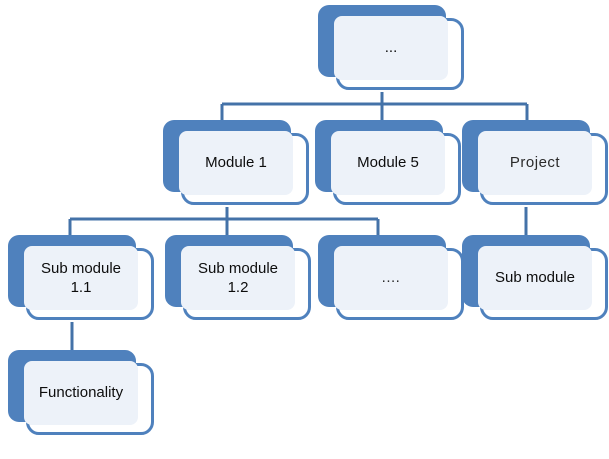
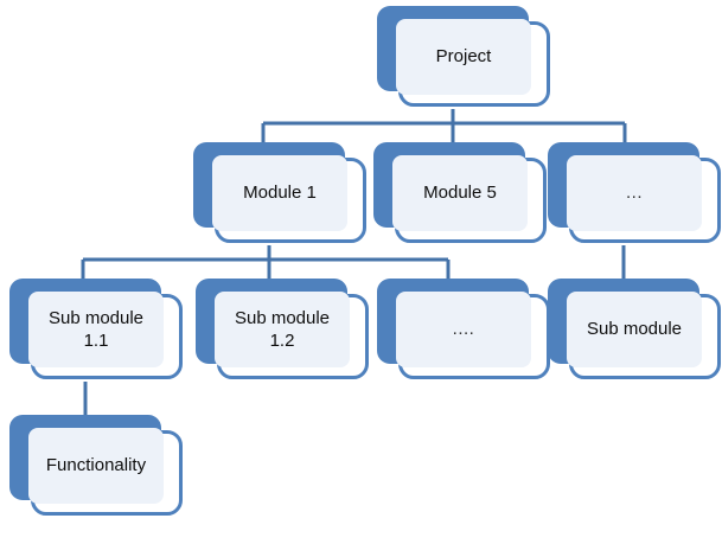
- ...
+ Project
  Module 1
  Module 5
- Project
+ ...
  Sub module
  1.1
  Sub module
  1.2
  ....
  Sub module
  Functionality
